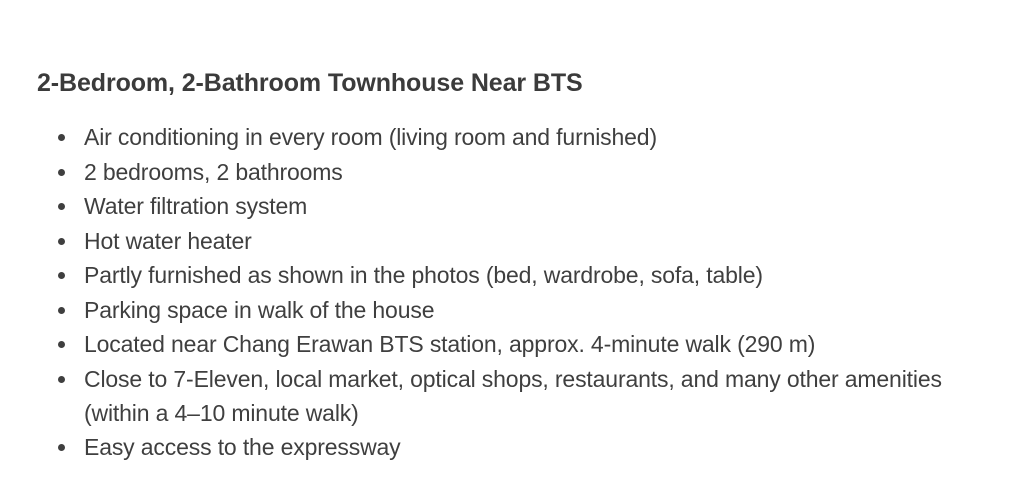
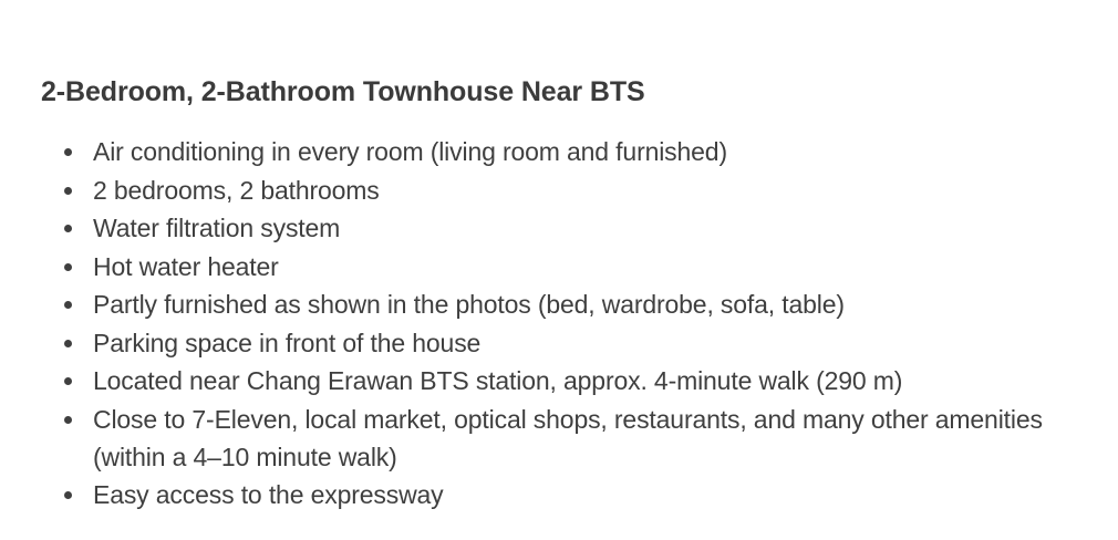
  2-Bedroom, 2-Bathroom Townhouse Near BTS
  Air conditioning in every room (living room and furnished)
  2 bedrooms, 2 bathrooms
  Water filtration system
  Hot water heater
  Partly furnished as shown in the photos (bed, wardrobe, sofa, table)
- Parking space in walk of the house
+ Parking space in front of the house
  Located near Chang Erawan BTS station, approx. 4-minute walk (290 m)
  Close to 7-Eleven, local market, optical shops, restaurants, and many other amenities (within a 4–10 minute walk)
  Easy access to the expressway
